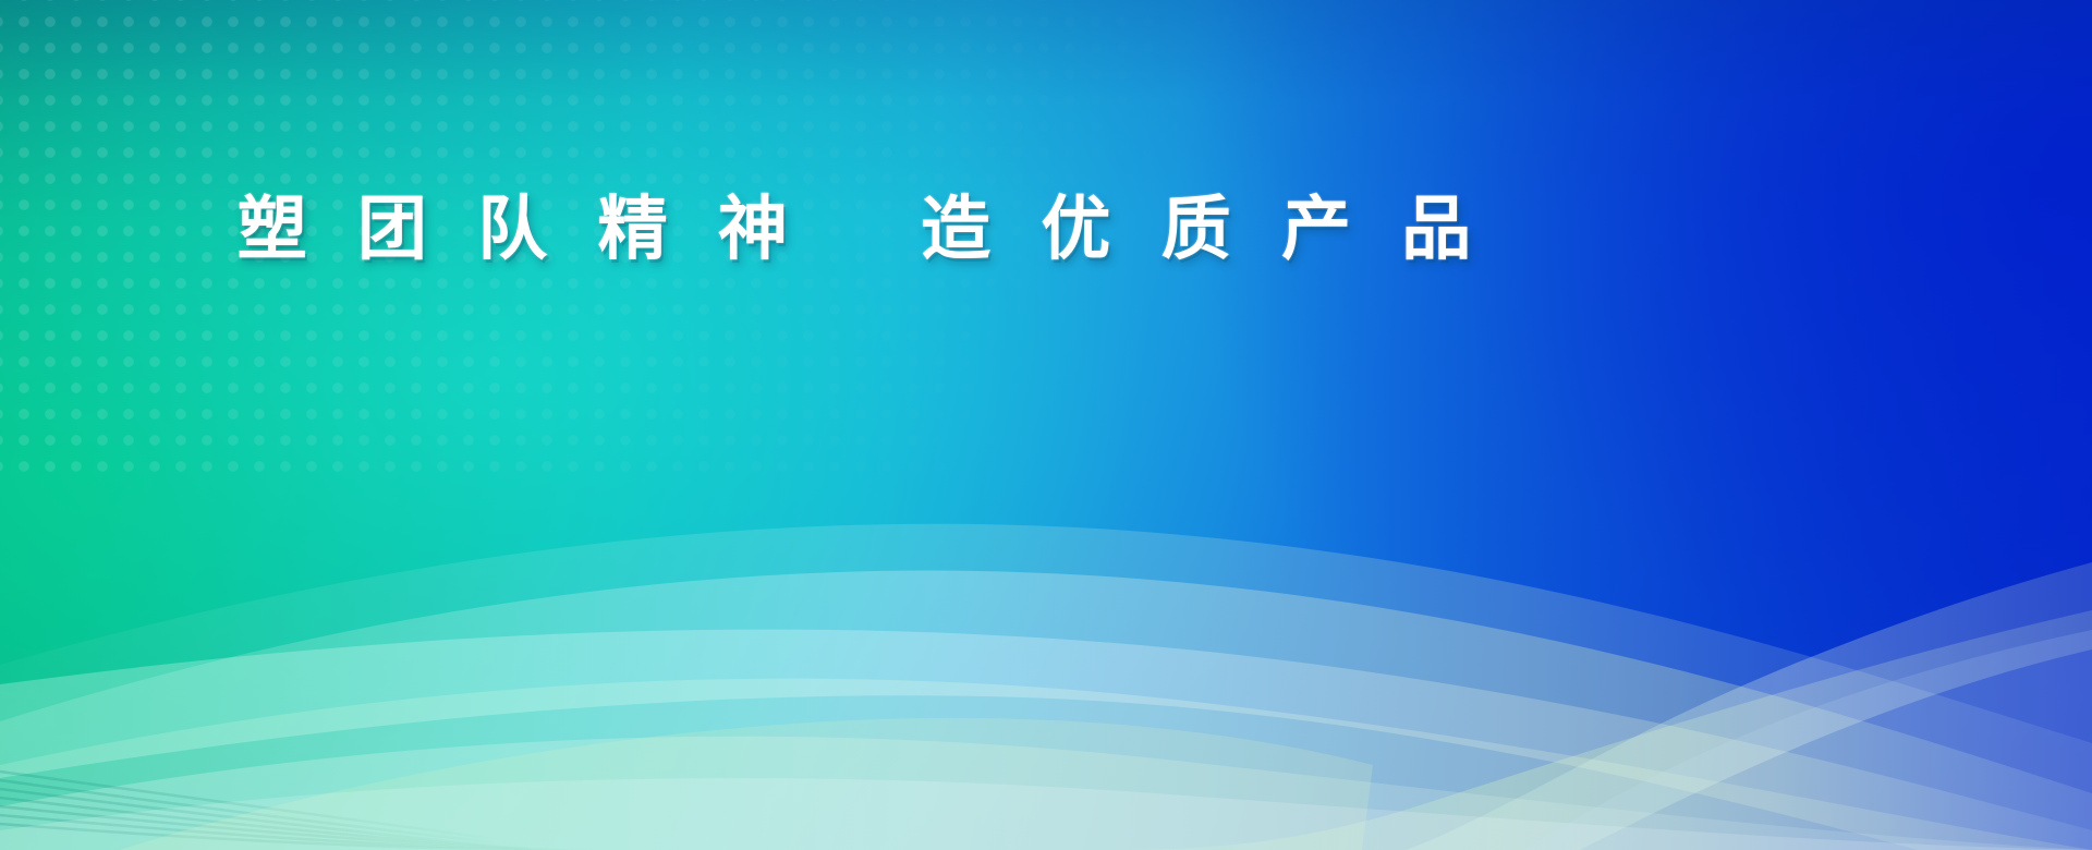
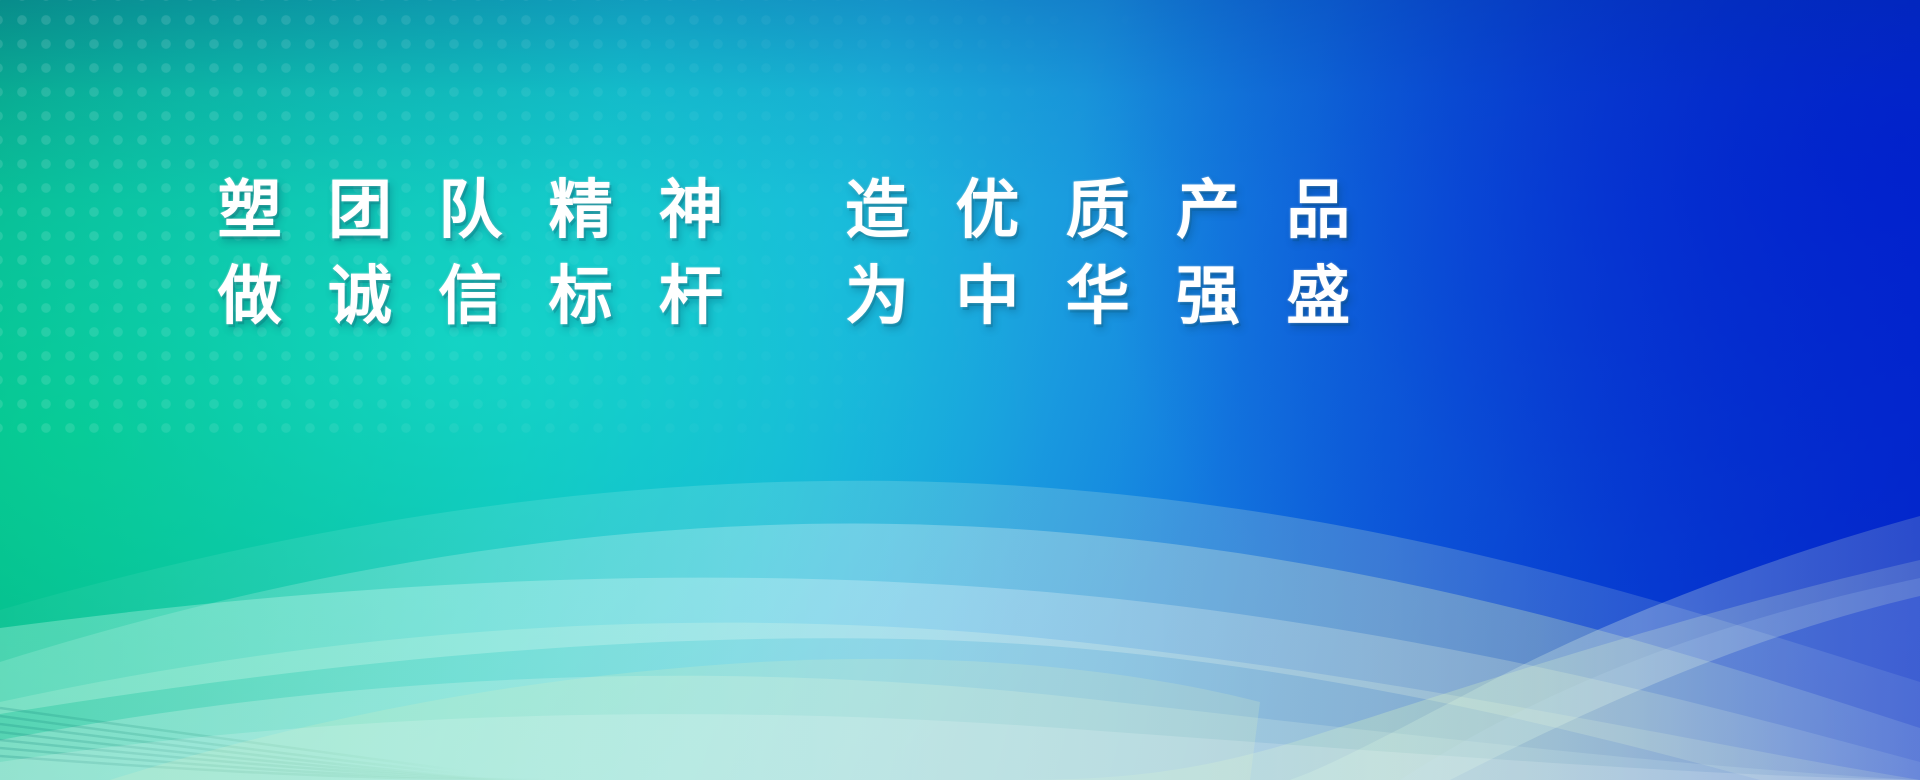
  塑 团 队 精 神 造 优 质 产 品
+ 做 诚 信 标 杆 为 中 华 强 盛
